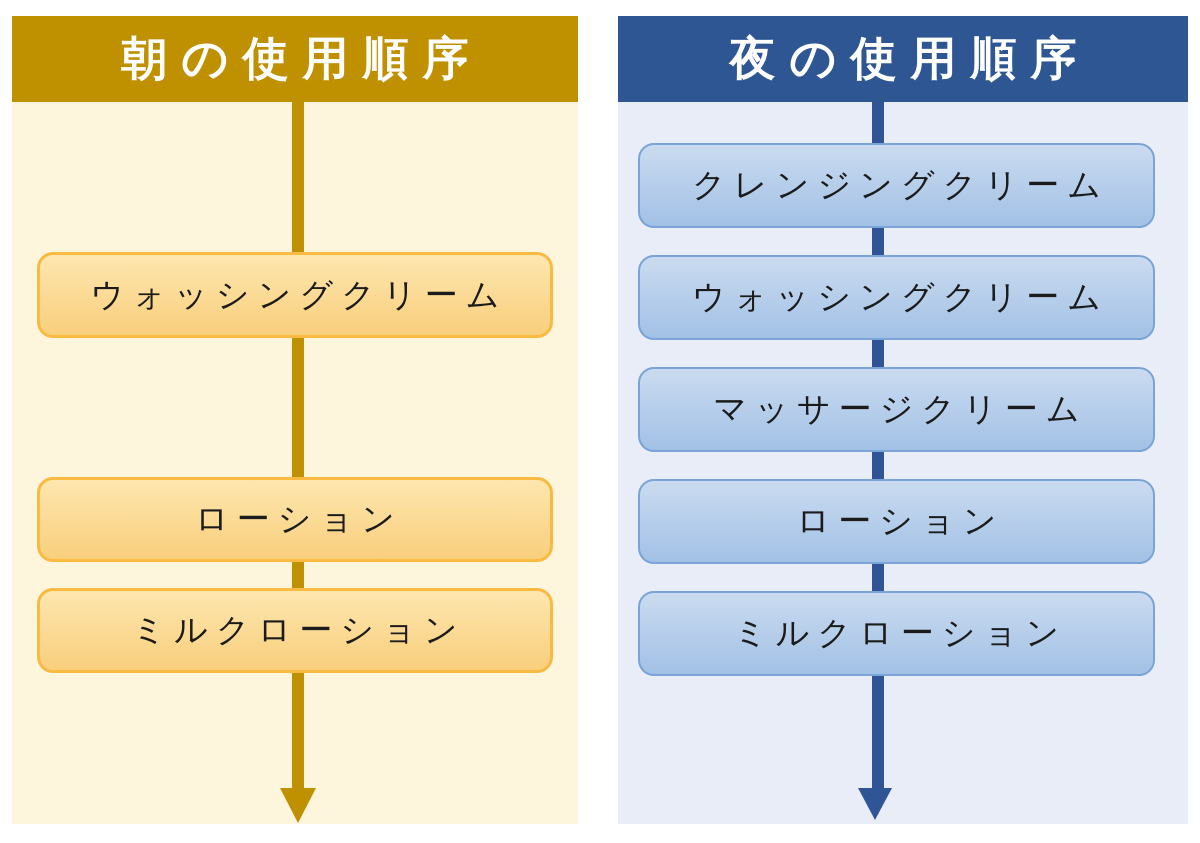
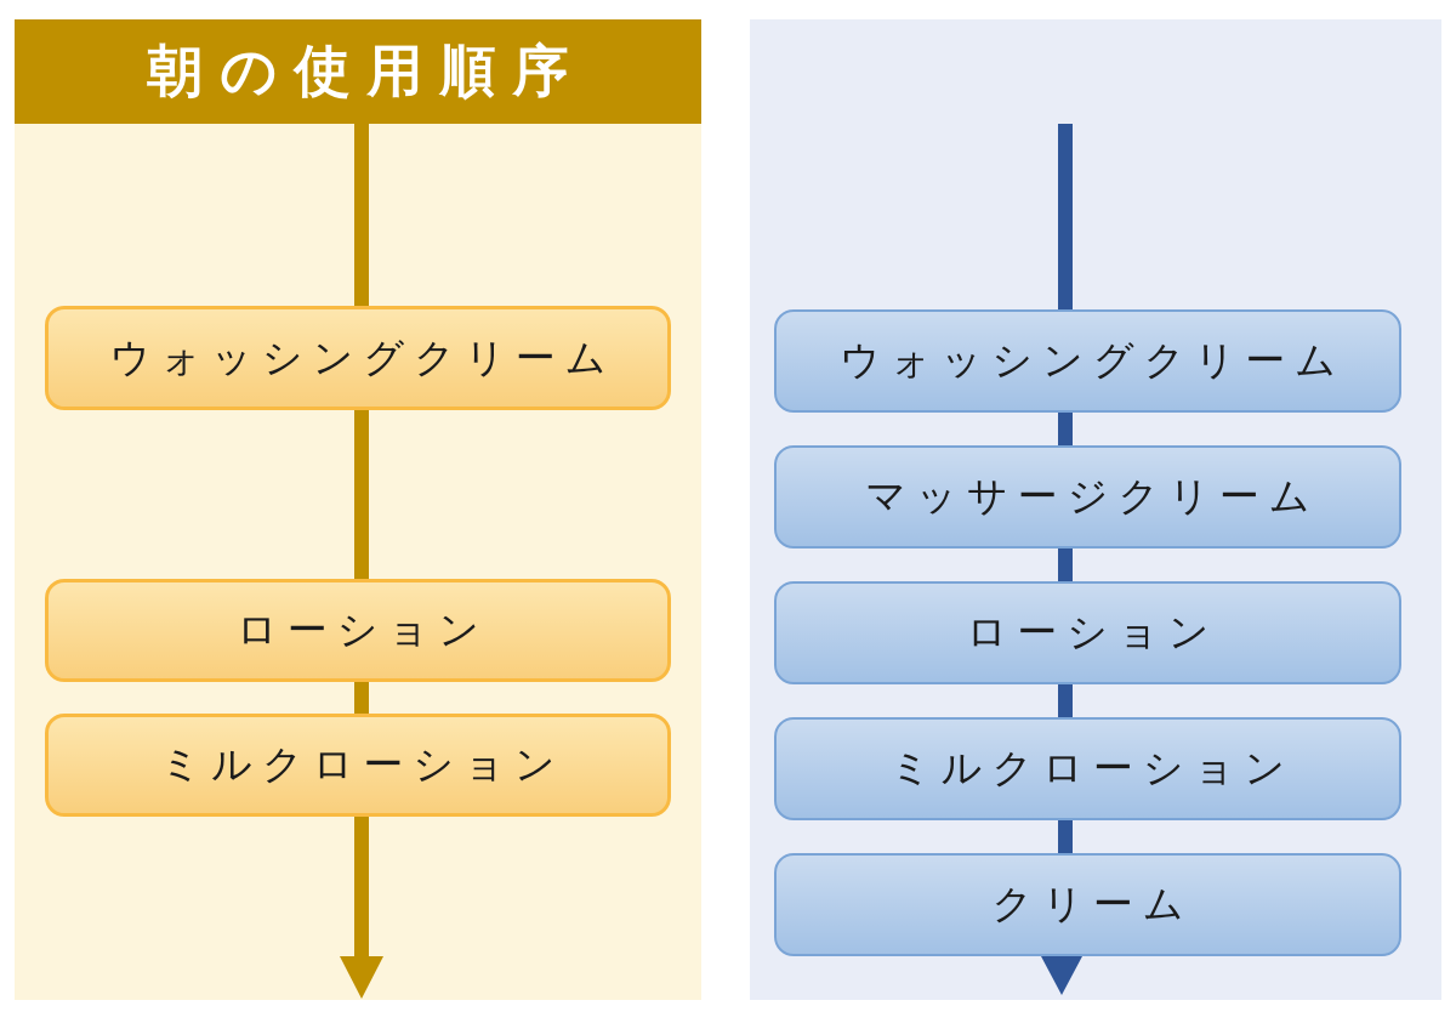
  朝の使用順序
  ウォッシングクリーム
  ローション
  ミルクローション
- 夜の使用順序
- クレンジングクリーム
  ウォッシングクリーム
  マッサージクリーム
  ローション
  ミルクローション
+ クリーム
